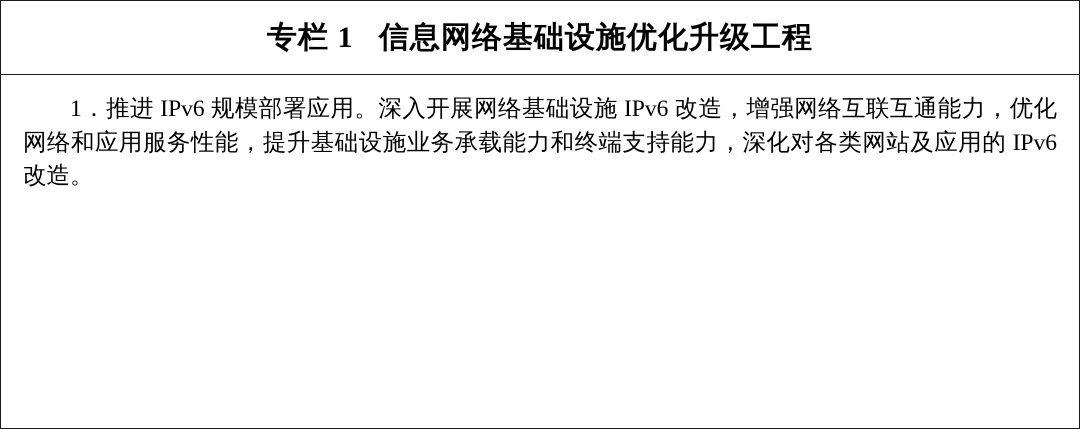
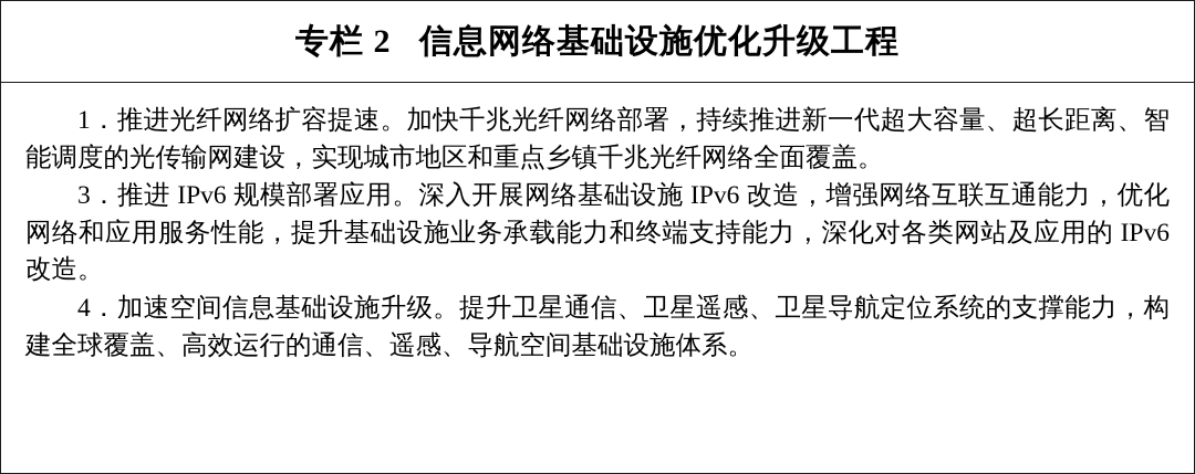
- 专栏 1 信息网络基础设施优化升级工程
+ 专栏 2 信息网络基础设施优化升级工程
+ 1．推进光纤网络扩容提速。加快千兆光纤网络部署，持续推进新一代超大容量、超长距离、智能调度的光传输网建设，实现城市地区和重点乡镇千兆光纤网络全面覆盖。
- 1．推进 IPv6 规模部署应用。深入开展网络基础设施 IPv6 改造，增强网络互联互通能力，优化网络和应用服务性能，提升基础设施业务承载能力和终端支持能力，深化对各类网站及应用的 IPv6 改造。
+ 3．推进 IPv6 规模部署应用。深入开展网络基础设施 IPv6 改造，增强网络互联互通能力，优化网络和应用服务性能，提升基础设施业务承载能力和终端支持能力，深化对各类网站及应用的 IPv6 改造。
+ 4．加速空间信息基础设施升级。提升卫星通信、卫星遥感、卫星导航定位系统的支撑能力，构建全球覆盖、高效运行的通信、遥感、导航空间基础设施体系。
